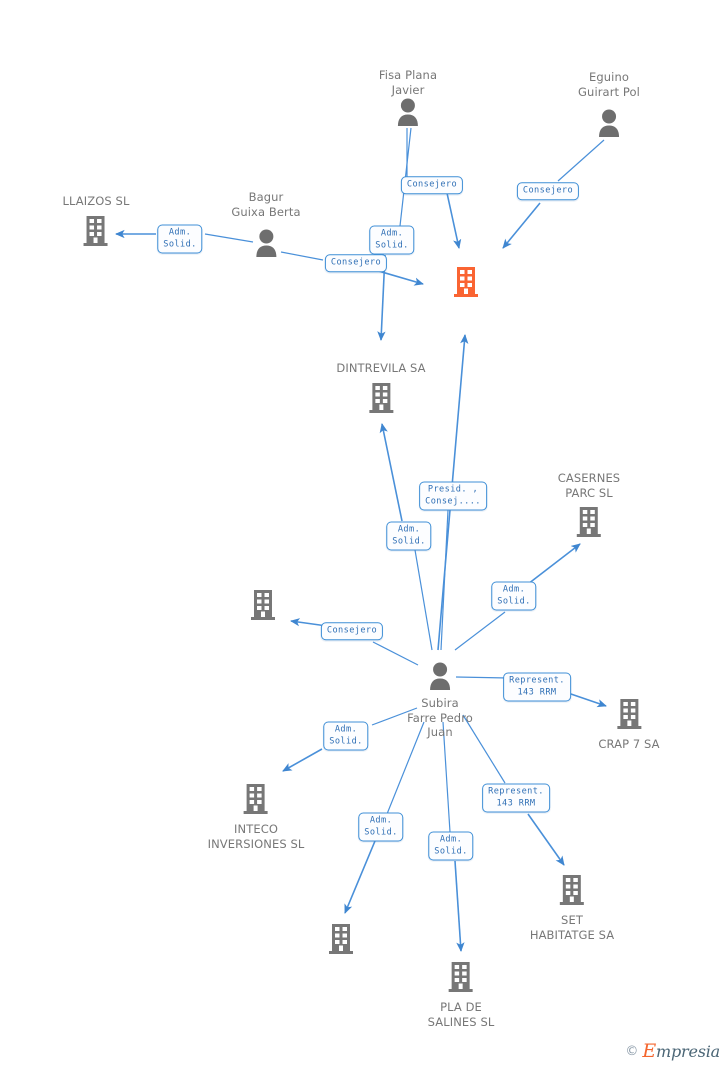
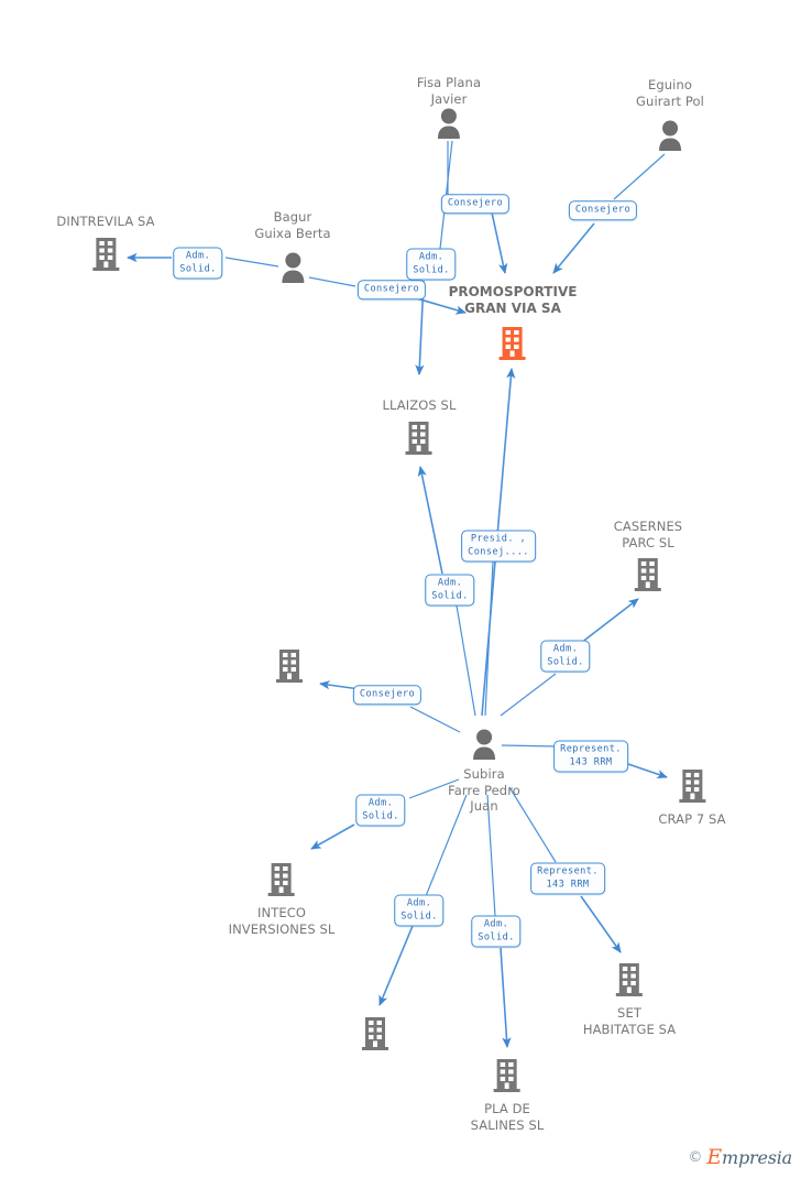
  Fisa Plana
  Javier
  Eguino
  Guirart Pol
  Bagur
  Guixa Berta
- LLAIZOS SL
+ DINTREVILA SA
+ PROMOSPORTIVE
+ GRAN VIA SA
- DINTREVILA SA
+ LLAIZOS SL
  CASERNES
  PARC SL
  Subira
  Farre Pedro
  Juan
  CRAP 7 SA
  INTECO
  INVERSIONES SL
  SET
  HABITATGE SA
  PLA DE
  SALINES SL
  Consejero
  Consejero
  Adm.
  Solid.
  Adm.
  Solid.
  Consejero
  Presid. ,
  Consej....
  Adm.
  Solid.
  Adm.
  Solid.
  Consejero
  Represent.
  143 RRM
  Adm.
  Solid.
  Represent.
  143 RRM
  Adm.
  Solid.
  Adm.
  Solid.
  ©
  Empresia
